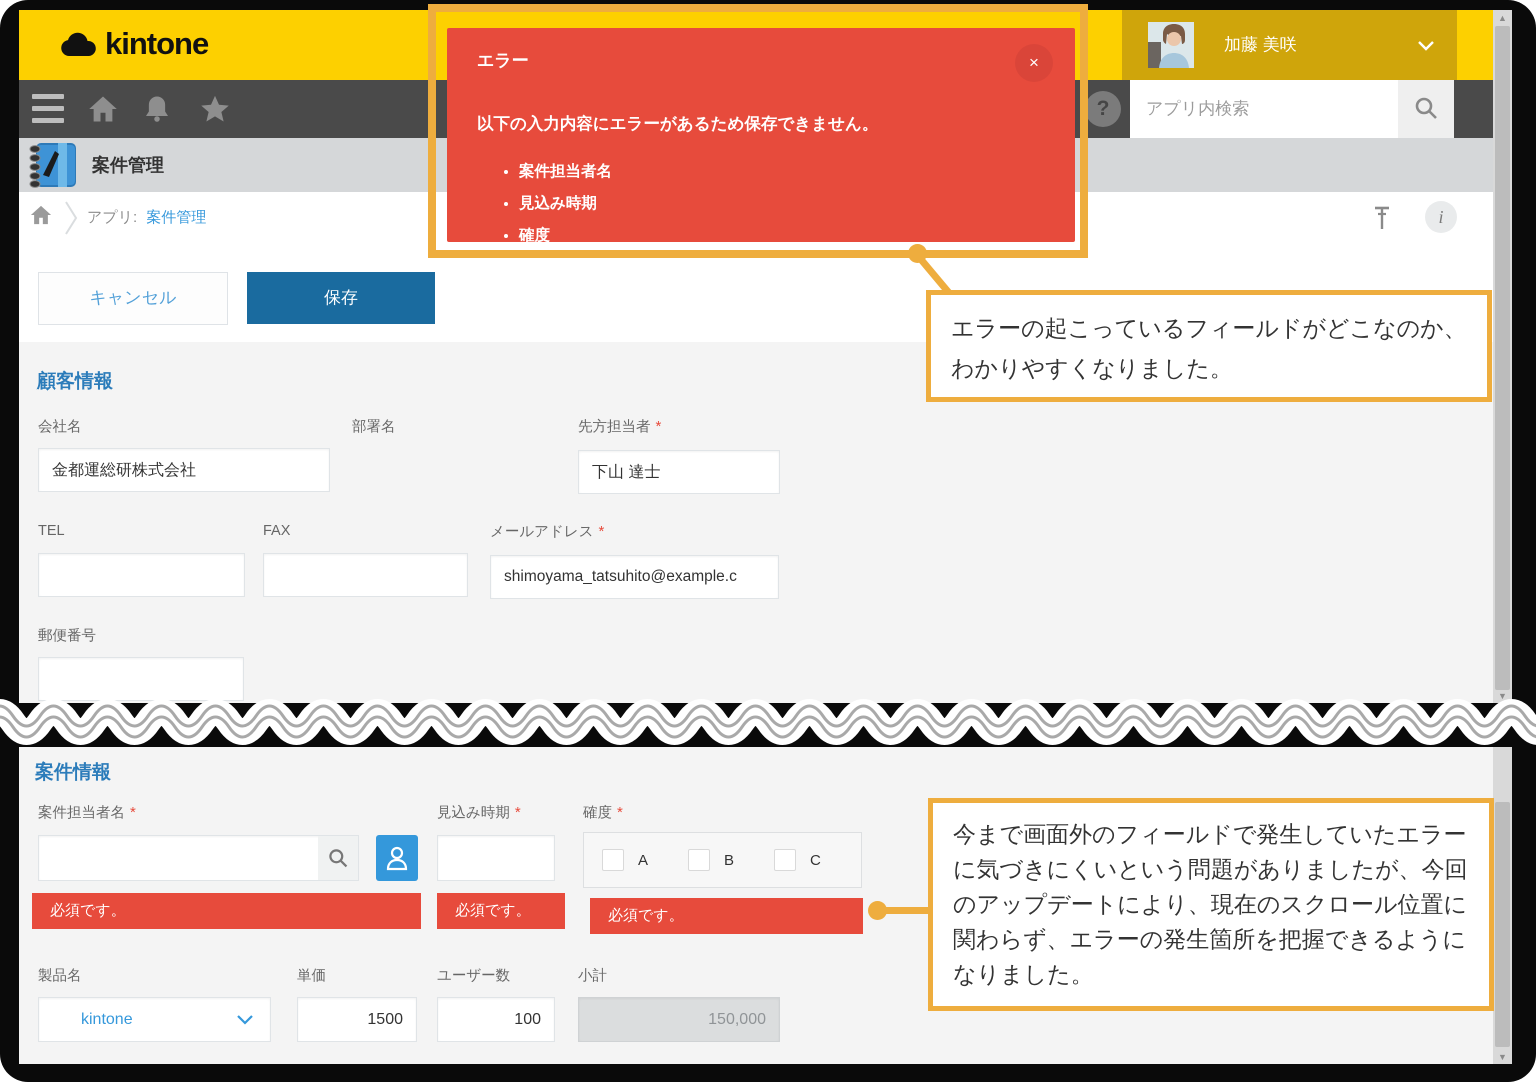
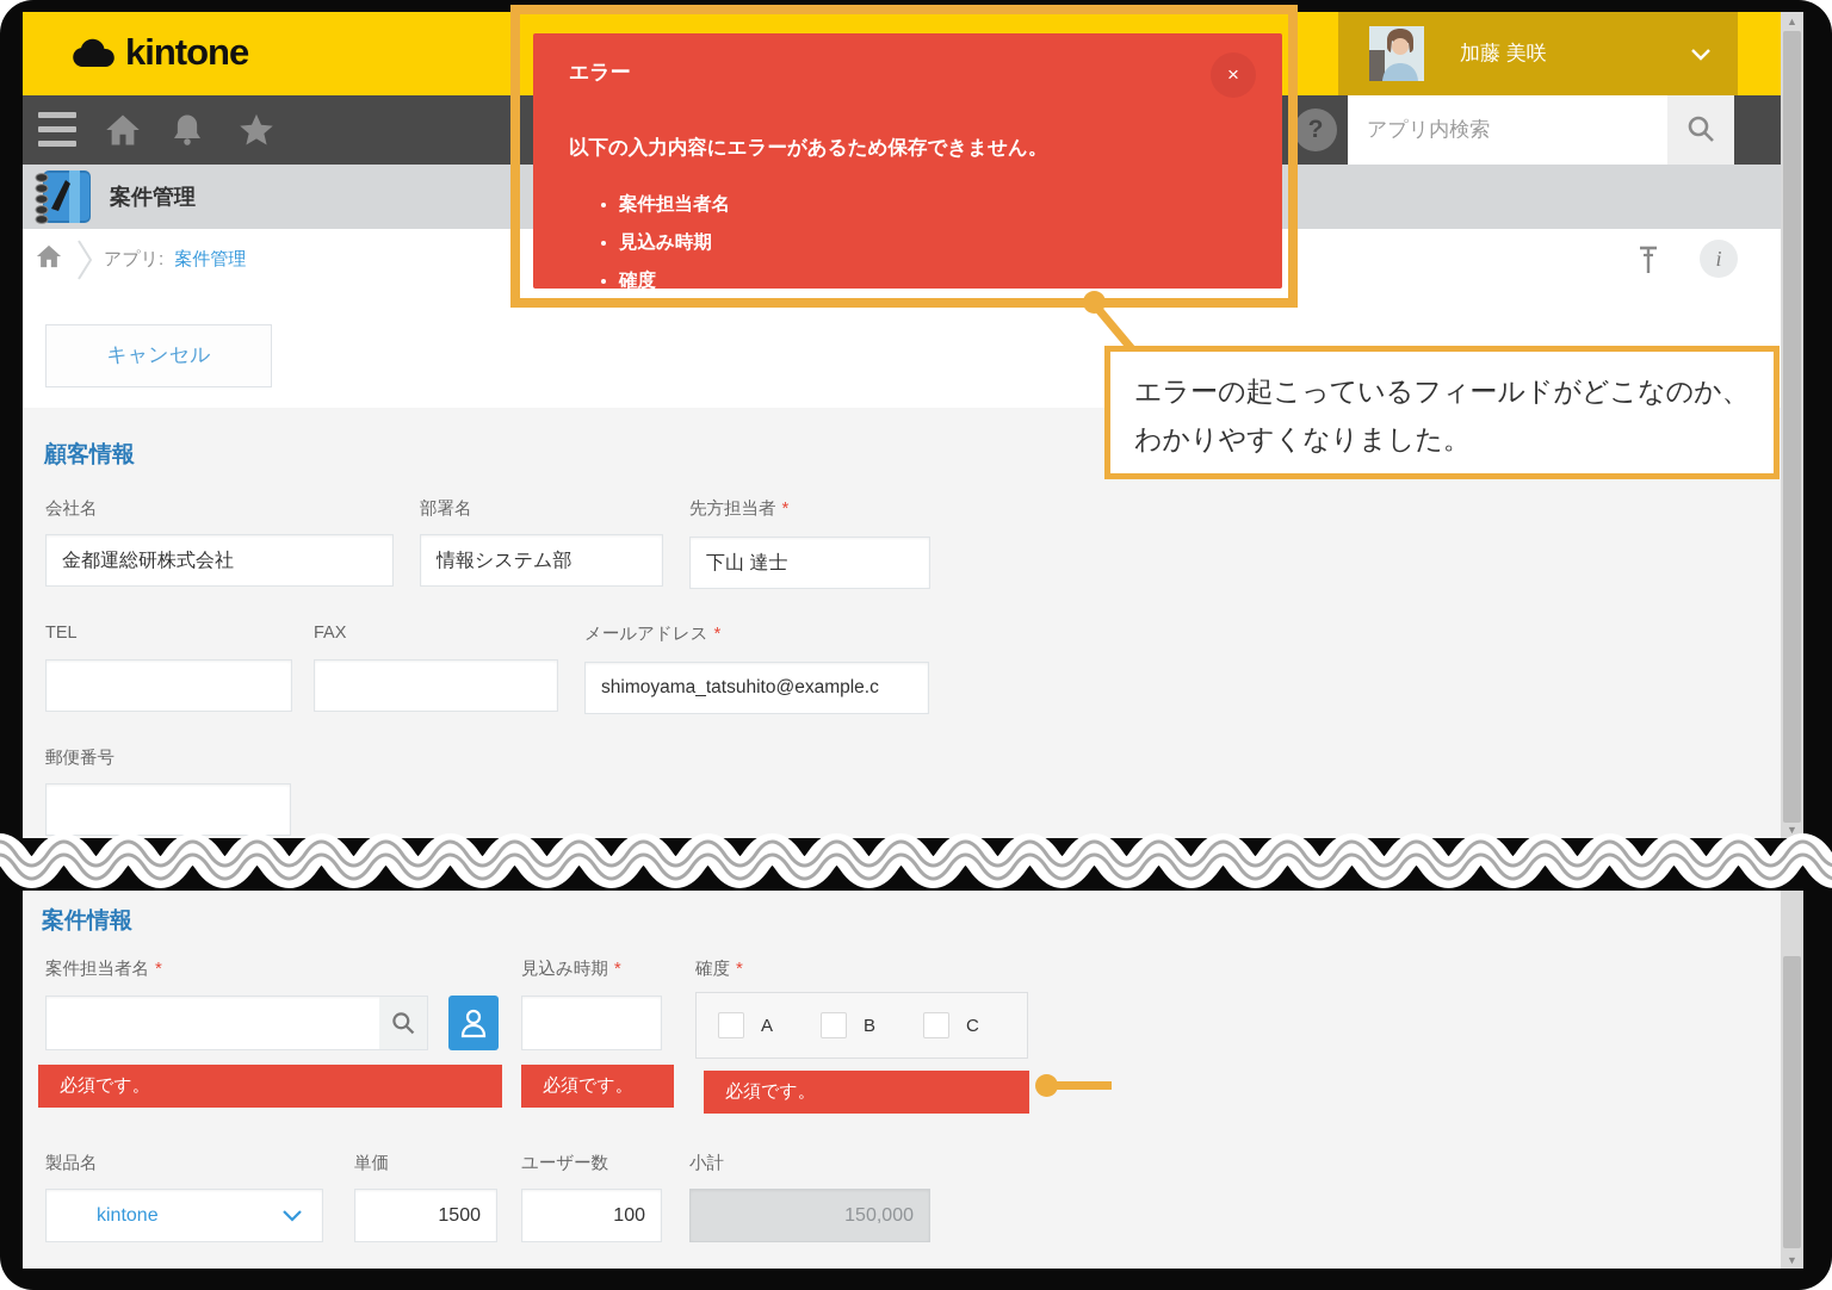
  kintone
  加藤 美咲
  ?
  アプリ内検索
  案件管理
  アプリ: 案件管理
  i
  キャンセル
- 保存
  顧客情報
  会社名
  金都運総研株式会社
  部署名
+ 情報システム部
  先方担当者 *
  下山 達士
  TEL
  FAX
  メールアドレス *
  shimoyama_tatsuhito@example.c
  郵便番号
  ▲
  ▼
  案件情報
  案件担当者名 *
  見込み時期 *
  確度 *
  A
  B
  C
  必須です。
  必須です。
  必須です。
- 今まで画面外のフィールドで発生していたエラーに気づきにくいという問題がありましたが、今回のアップデートにより、現在のスクロール位置に関わらず、エラーの発生箇所を把握できるようになりました。
  製品名
  単価
  ユーザー数
  小計
  kintone
  1500
  100
  150,000
  ▼
  エラー
  ×
  以下の入力内容にエラーがあるため保存できません。
  案件担当者名
  見込み時期
  確度
  エラーの起こっているフィールドがどこなのか、わかりやすくなりました。
